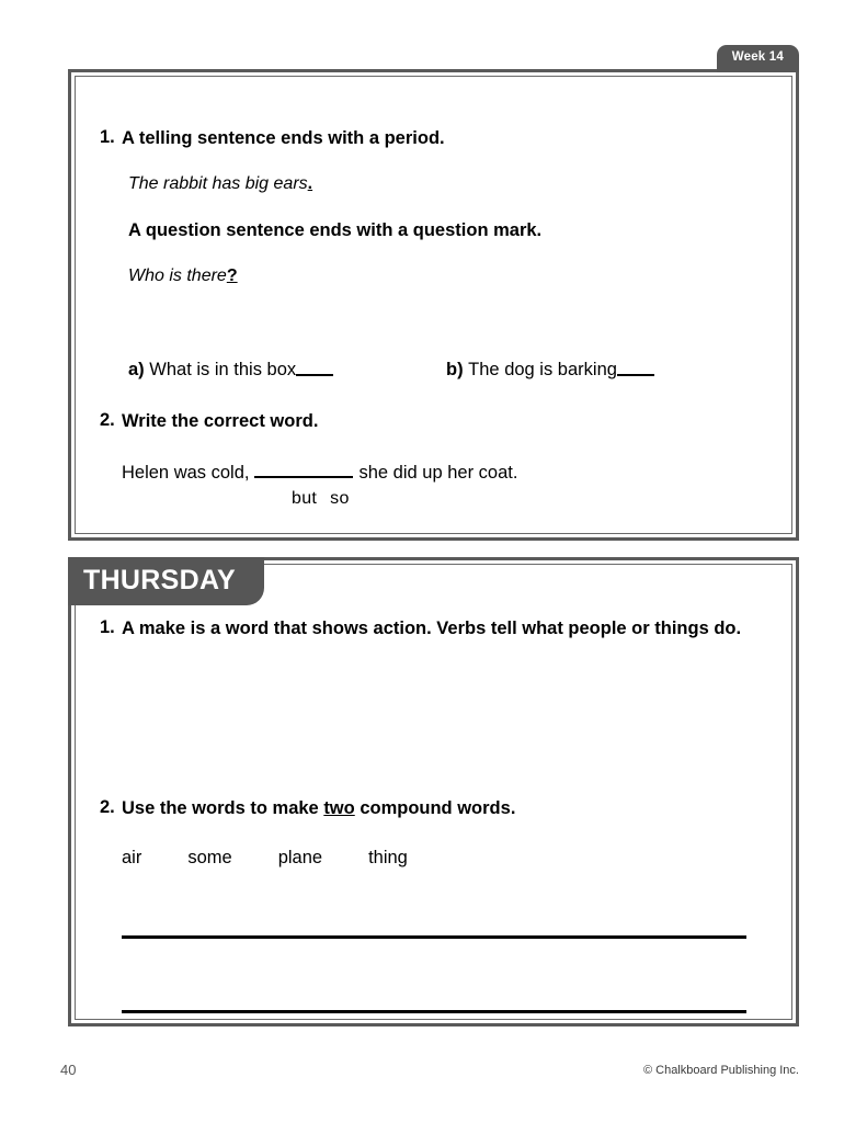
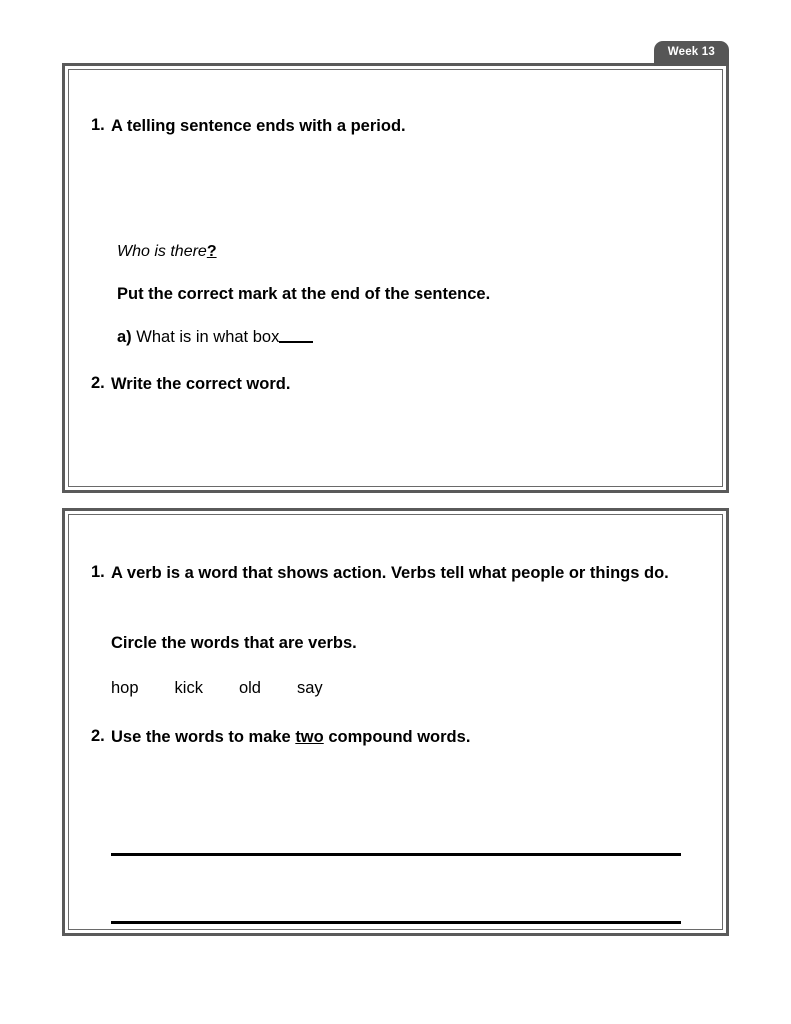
- Week 14
+ Week 13
  1.
  A telling sentence ends with a period.
- The rabbit has big ears.
- A question sentence ends with a question mark.
  Who is there?
+ Put the correct mark at the end of the sentence.
- a) What is in this box
+ a) What is in what box
- b) The dog is barking
  2.
  Write the correct word.
- Helen was cold,
- she did up her coat.
- but so
- THURSDAY
  1.
- A make is a word that shows action. Verbs tell what people or things do.
+ A verb is a word that shows action. Verbs tell what people or things do.
+ Circle the words that are verbs.
+ hop kick old say
  2.
  Use the words to make two compound words.
- air some plane thing
- 40
- © Chalkboard Publishing Inc.
